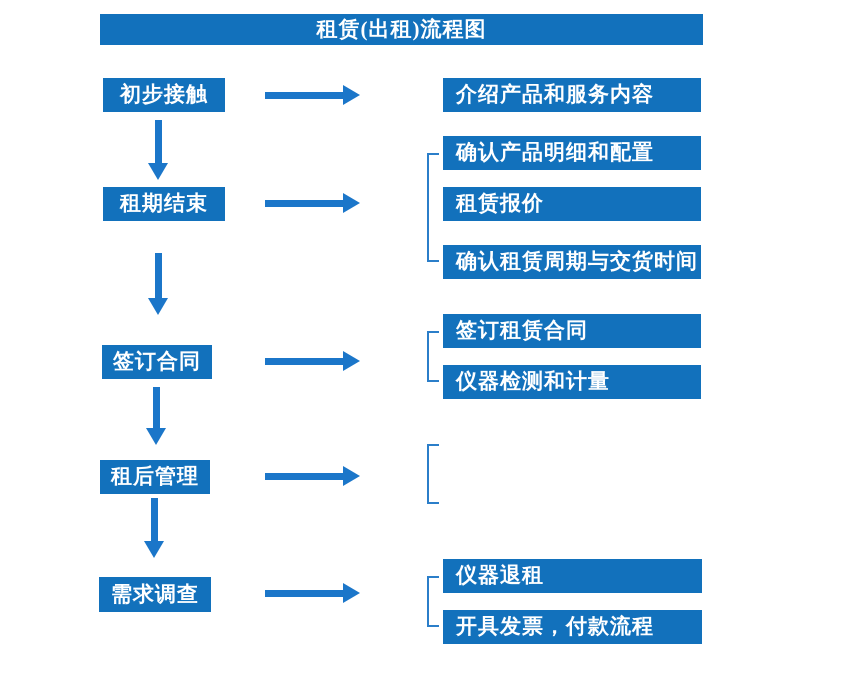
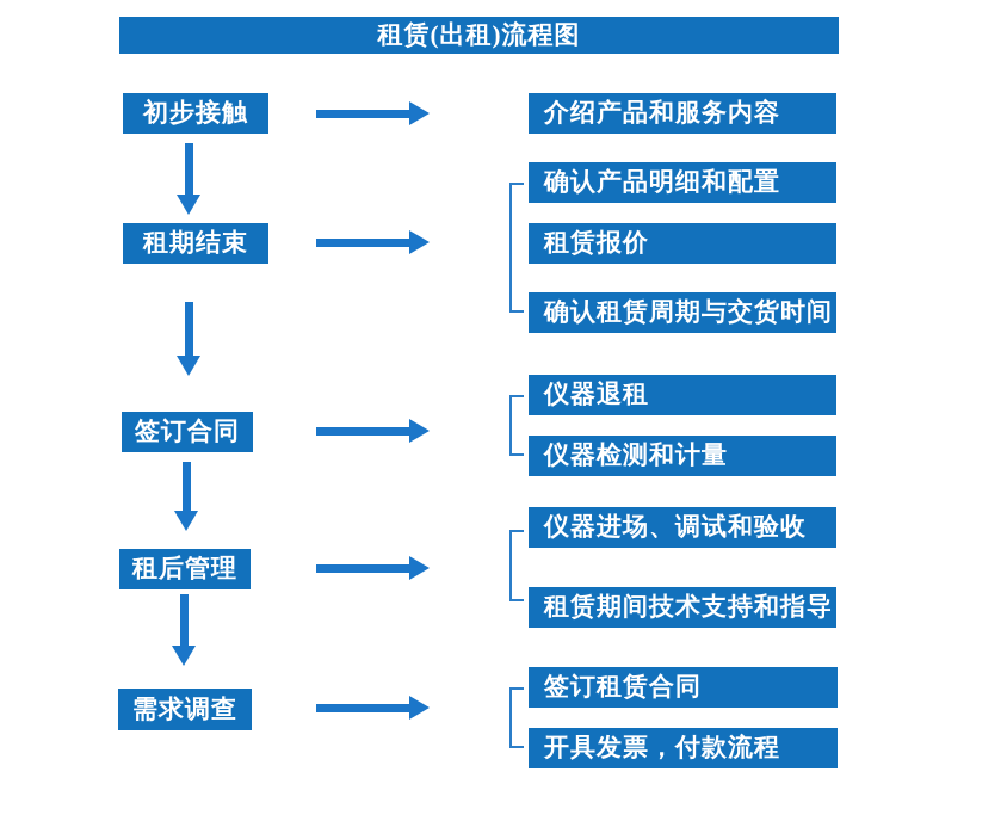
  租赁(出租)流程图
  初步接触
  租期结束
  签订合同
  租后管理
  需求调查
  介绍产品和服务内容
  确认产品明细和配置
  租赁报价
  确认租赁周期与交货时间
- 签订租赁合同
+ 仪器退租
  仪器检测和计量
+ 仪器进场、调试和验收
+ 租赁期间技术支持和指导
- 仪器退租
+ 签订租赁合同
  开具发票，付款流程
